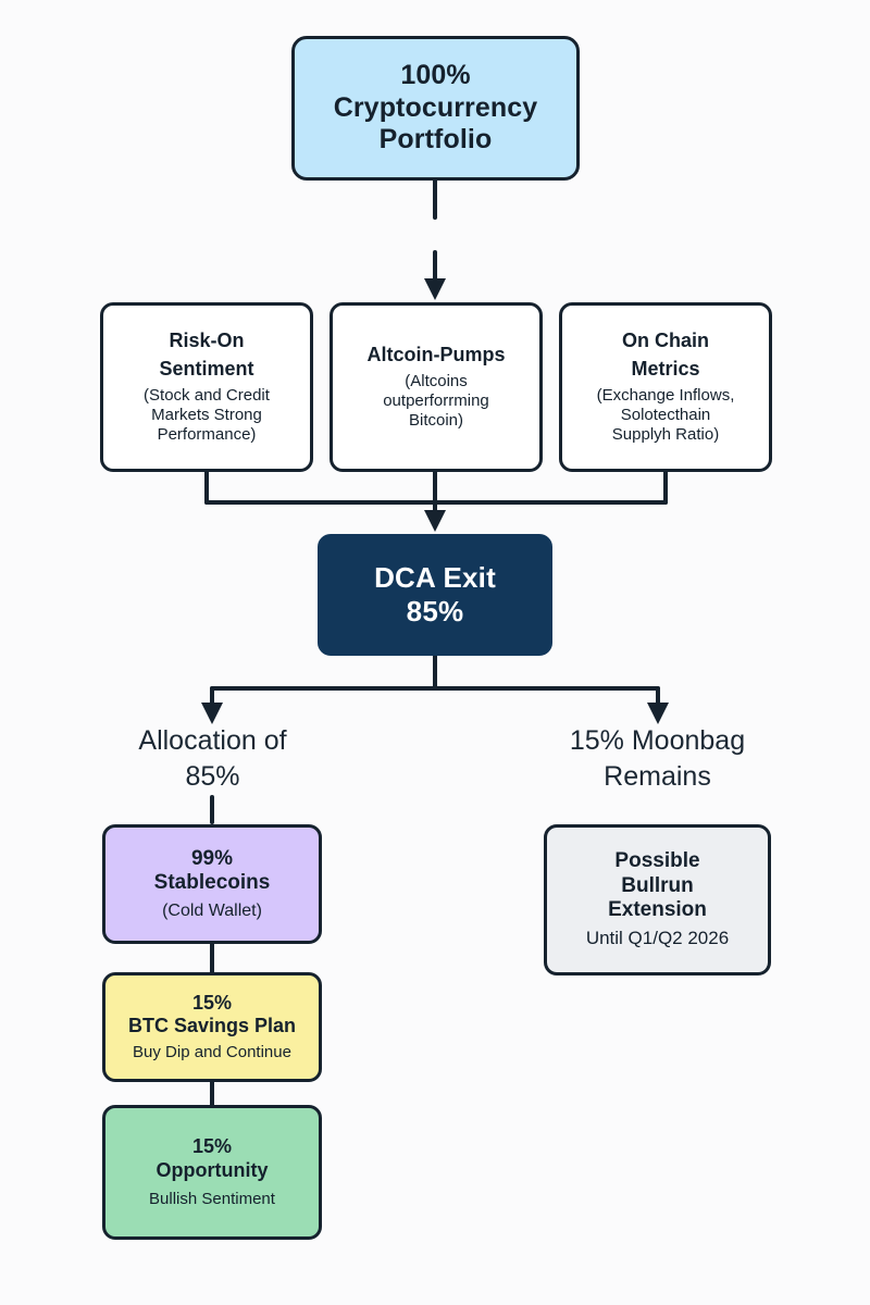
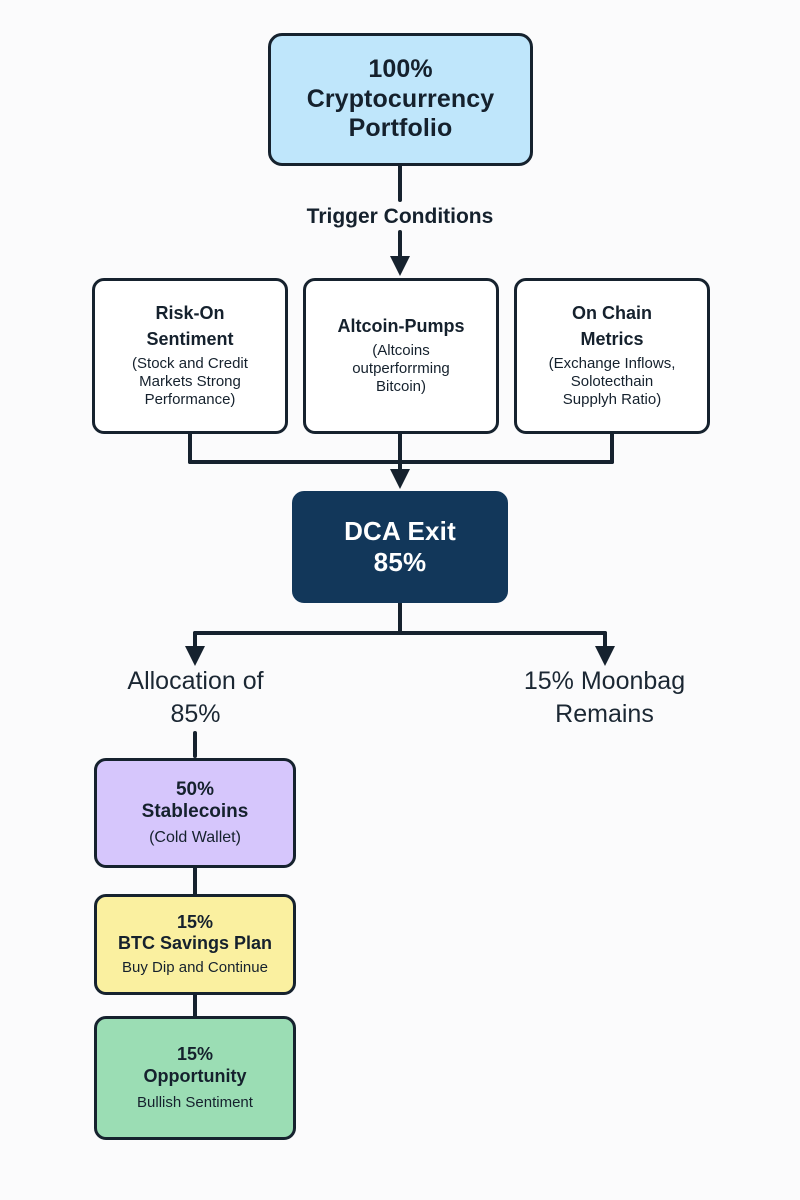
  100%
  Cryptocurrency
  Portfolio
+ Trigger Conditions
  Risk-On
  Sentiment
  (Stock and Credit
  Markets Strong
  Performance)
  Altcoin-Pumps
  (Altcoins
  outperforrming
  Bitcoin)
  On Chain
  Metrics
  (Exchange Inflows,
  Solotecthain
  Supplyh Ratio)
  DCA Exit
  85%
  Allocation of
  85%
  15% Moonbag
  Remains
- 99%
+ 50%
  Stablecoins
  (Cold Wallet)
  15%
  BTC Savings Plan
  Buy Dip and Continue
  15%
  Opportunity
  Bullish Sentiment
- Possible
- Bullrun
- Extension
- Until Q1/Q2 2026
